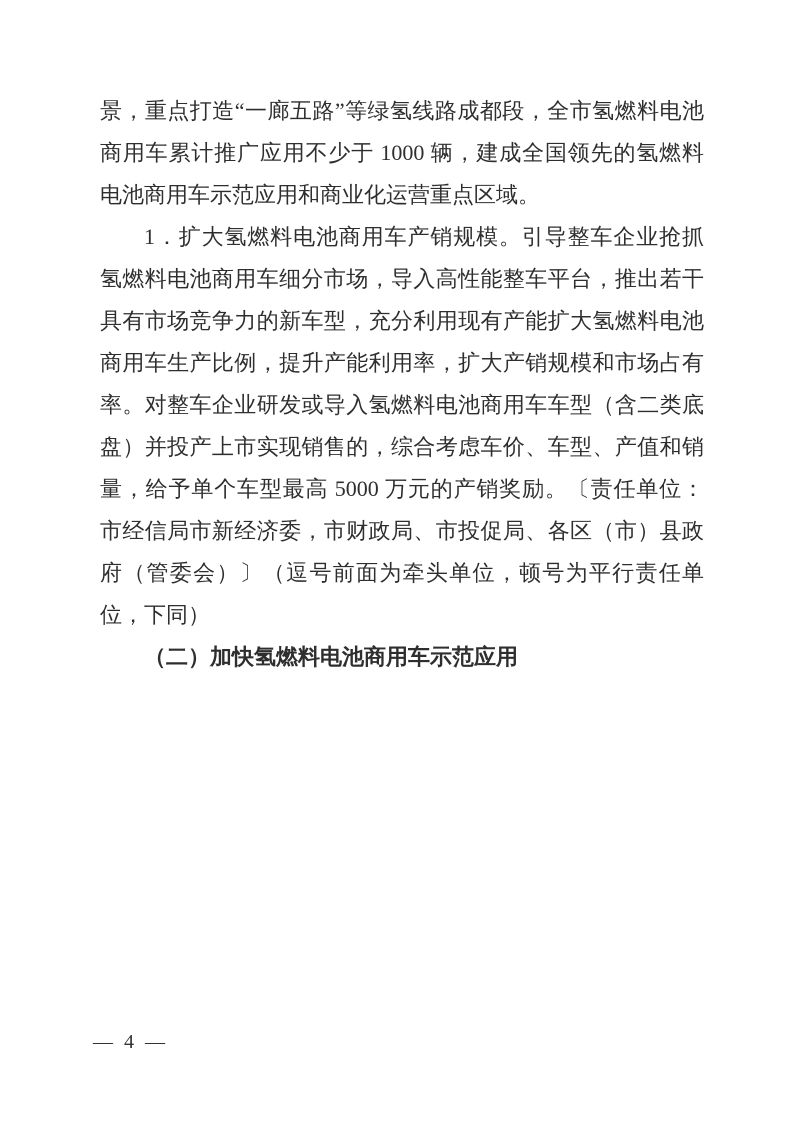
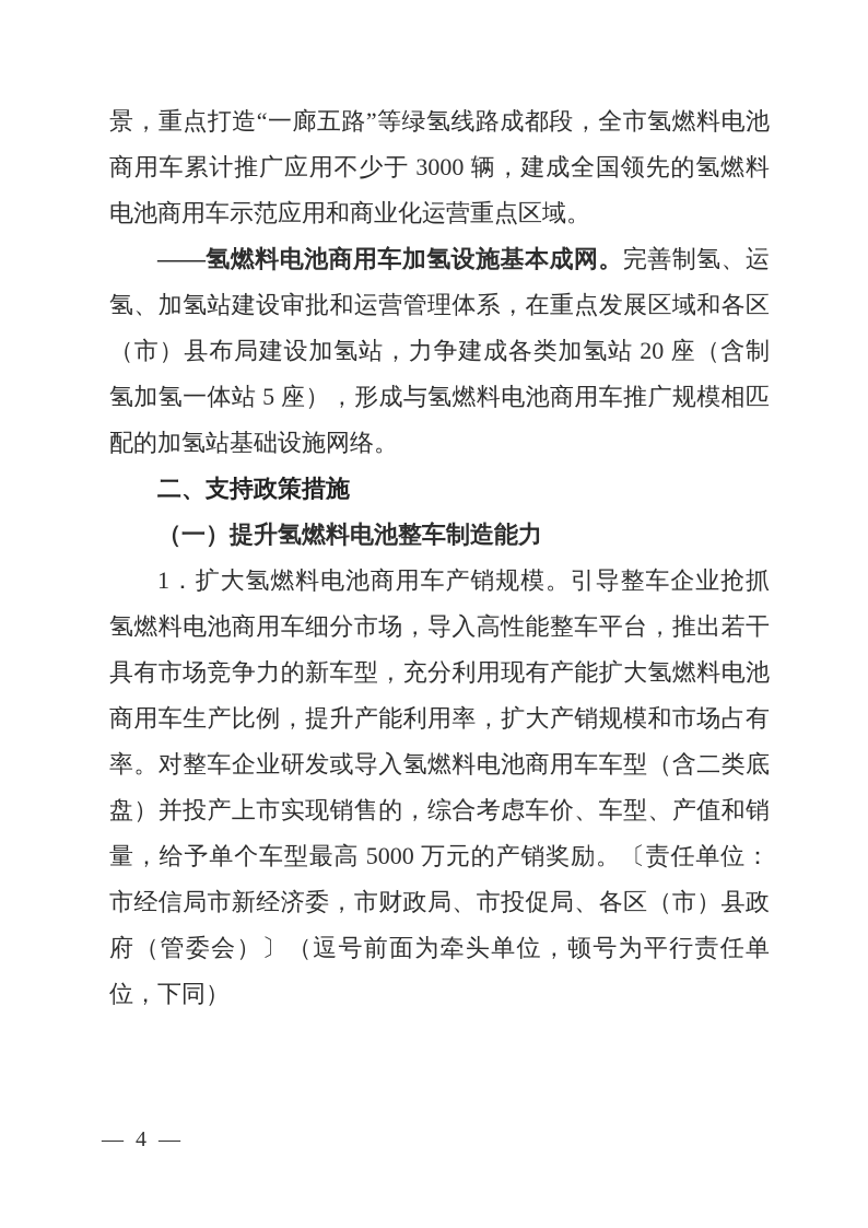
- 景，重点打造“一廊五路”等绿氢线路成都段，全市氢燃料电池商用车累计推广应用不少于 1000 辆，建成全国领先的氢燃料电池商用车示范应用和商业化运营重点区域。
+ 景，重点打造“一廊五路”等绿氢线路成都段，全市氢燃料电池商用车累计推广应用不少于 3000 辆，建成全国领先的氢燃料电池商用车示范应用和商业化运营重点区域。
+ ——氢燃料电池商用车加氢设施基本成网。完善制氢、运氢、加氢站建设审批和运营管理体系，在重点发展区域和各区（市）县布局建设加氢站，力争建成各类加氢站 20 座（含制氢加氢一体站 5 座），形成与氢燃料电池商用车推广规模相匹配的加氢站基础设施网络。
+ 二、支持政策措施
+ （一）提升氢燃料电池整车制造能力
  1．扩大氢燃料电池商用车产销规模。引导整车企业抢抓氢燃料电池商用车细分市场，导入高性能整车平台，推出若干具有市场竞争力的新车型，充分利用现有产能扩大氢燃料电池商用车生产比例，提升产能利用率，扩大产销规模和市场占有率。对整车企业研发或导入氢燃料电池商用车车型（含二类底盘）并投产上市实现销售的，综合考虑车价、车型、产值和销量，给予单个车型最高 5000 万元的产销奖励。〔责任单位：市经信局市新经济委，市财政局、市投促局、各区（市）县政府（管委会）〕（逗号前面为牵头单位，顿号为平行责任单位，下同）
- （二）加快氢燃料电池商用车示范应用
  — 4 —
